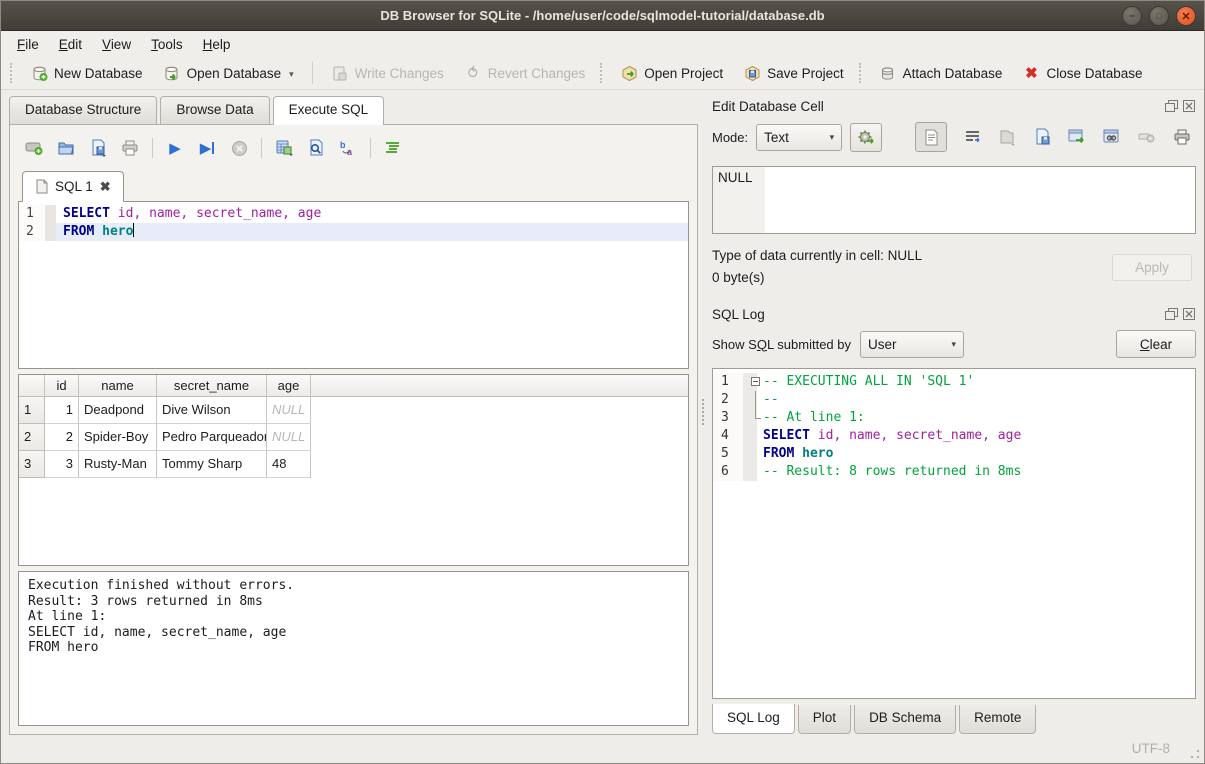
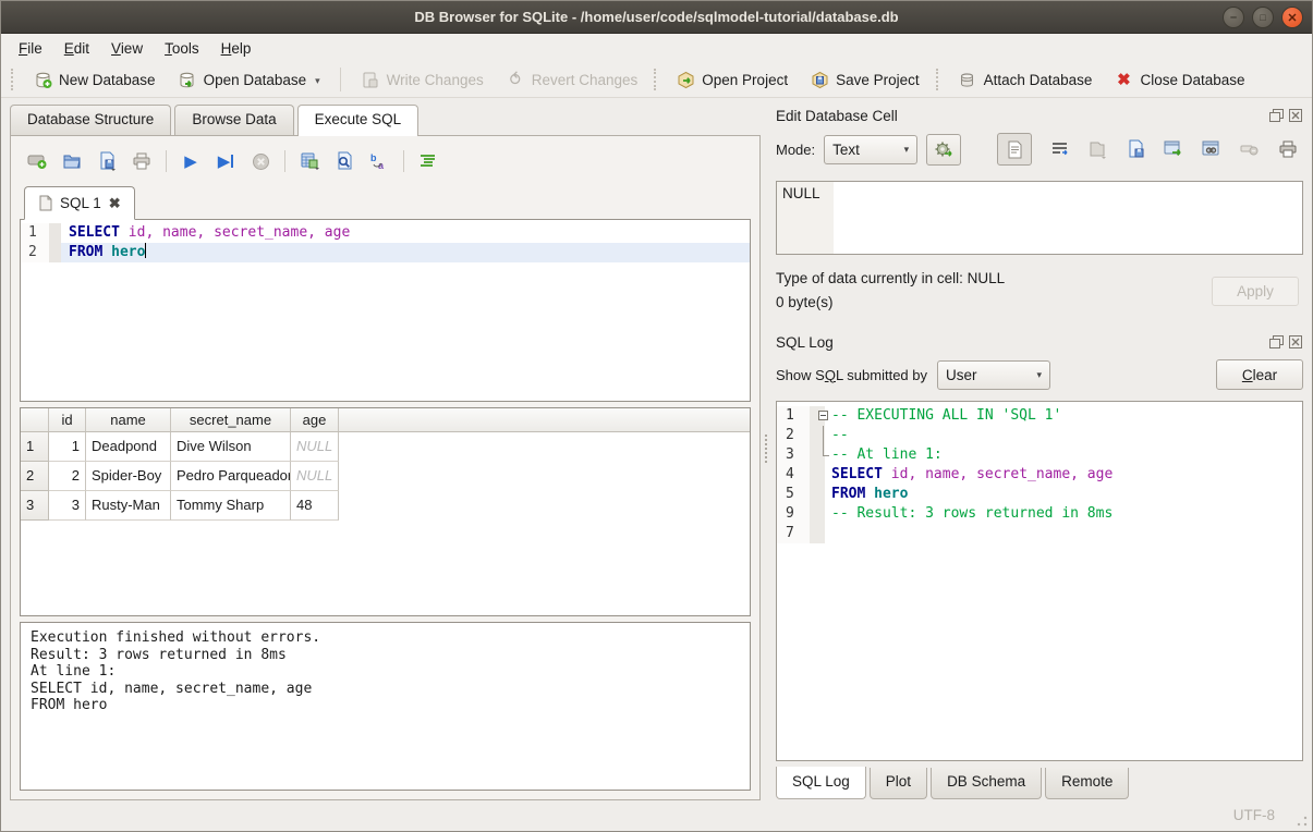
  DB Browser for SQLite - /home/user/code/sqlmodel-tutorial/database.db
  –
  □
  ✕
  File
  Edit
  View
  Tools
  Help
  New Database
  Open Database
  ▾
  Write Changes
  ⥀
  Revert Changes
  Open Project
  Save Project
  Attach Database
  ✖
  Close Database
  Database Structure
  Browse Data
  Execute SQL
  ▶
  ▶
  b
  a
  SQL 1
  ✖
  1
  SELECT id, name, secret_name, age
  2
  FROM hero
  id
  name
  secret_name
  age
  1
  1
  Deadpond
  Dive Wilson
  NULL
  2
  2
  Spider-Boy
  Pedro Parqueador
  NULL
  3
  3
  Rusty-Man
  Tommy Sharp
  48
  Execution finished without errors.
  Result: 3 rows returned in 8ms
  At line 1:
  SELECT id, name, secret_name, age
  FROM hero
  Edit Database Cell
  Mode:
  Text
  ▾
  NULL
  Type of data currently in cell: NULL
  0 byte(s)
  Apply
  SQL Log
  Show SQL submitted by
  User
  ▾
  Clear
  1
  -- EXECUTING ALL IN 'SQL 1'
  2
  --
  3
  -- At line 1:
  4
  SELECT id, name, secret_name, age
  5
  FROM hero
- 6
+ 9
- -- Result: 8 rows returned in 8ms
+ -- Result: 3 rows returned in 8ms
+ 7
  SQL Log
  Plot
  DB Schema
  Remote
  UTF-8
